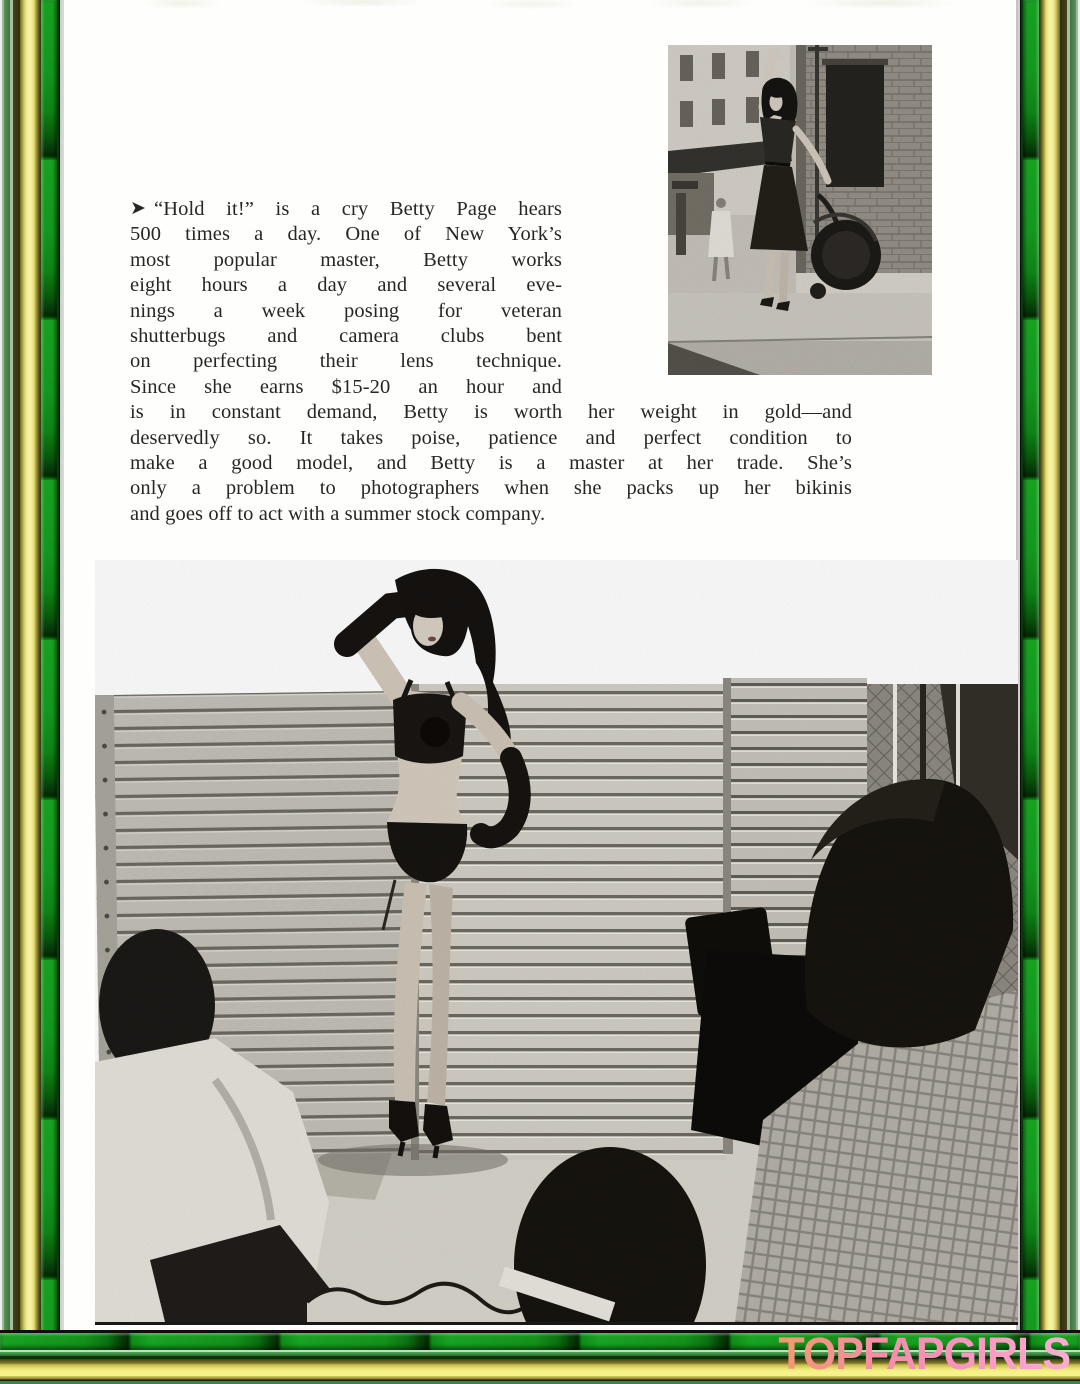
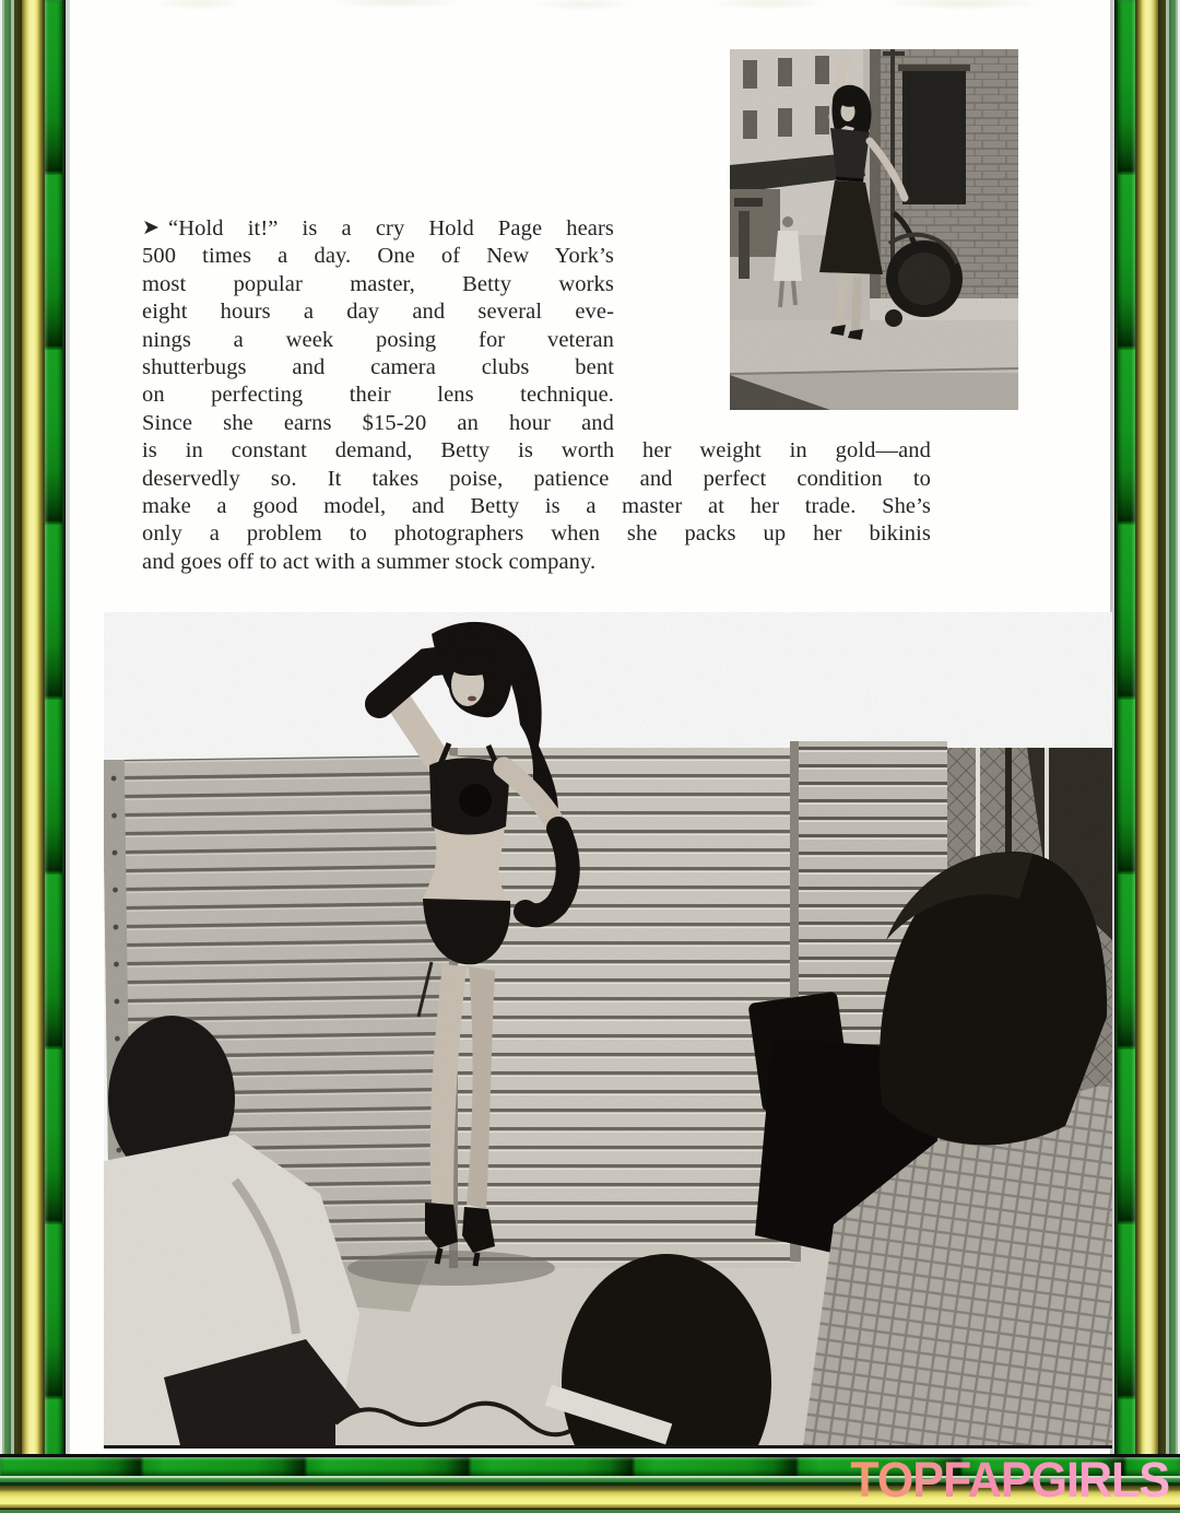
- ➤ “Hold it!” is a cry Betty Page hears
+ ➤ “Hold it!” is a cry Hold Page hears
  500 times a day. One of New York’s
  most popular master, Betty works
  eight hours a day and several eve-
  nings a week posing for veteran
  shutterbugs and camera clubs bent
  on perfecting their lens technique.
  Since she earns $15-20 an hour and
  is in constant demand, Betty is worth her weight in gold—and
  deservedly so. It takes poise, patience and perfect condition to
  make a good model, and Betty is a master at her trade. She’s
  only a problem to photographers when she packs up her bikinis
  and goes off to act with a summer stock company.
  TOPFAPGIRLS
